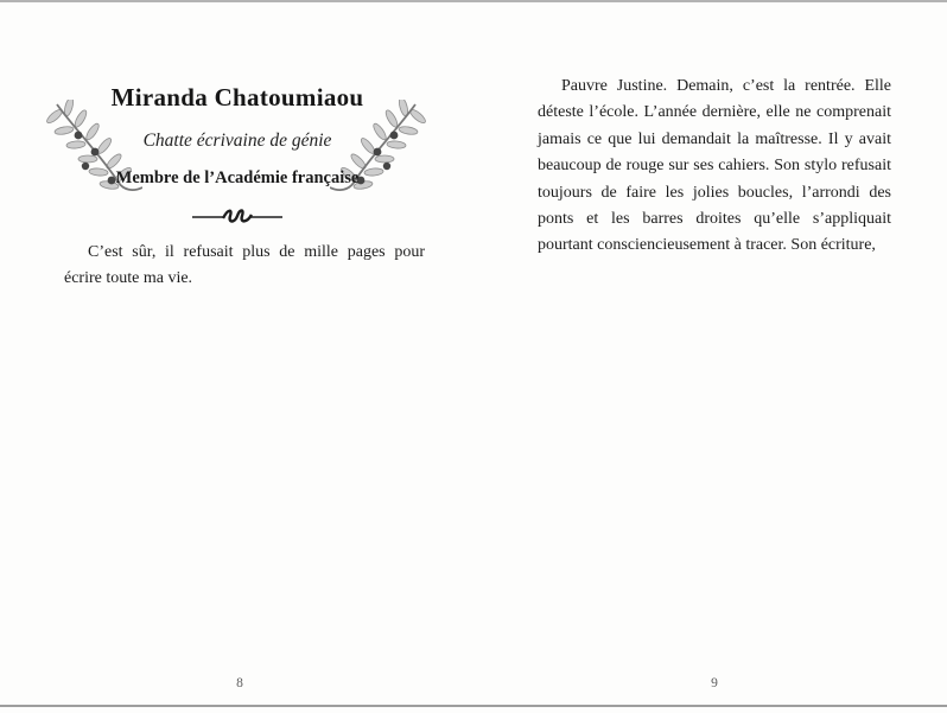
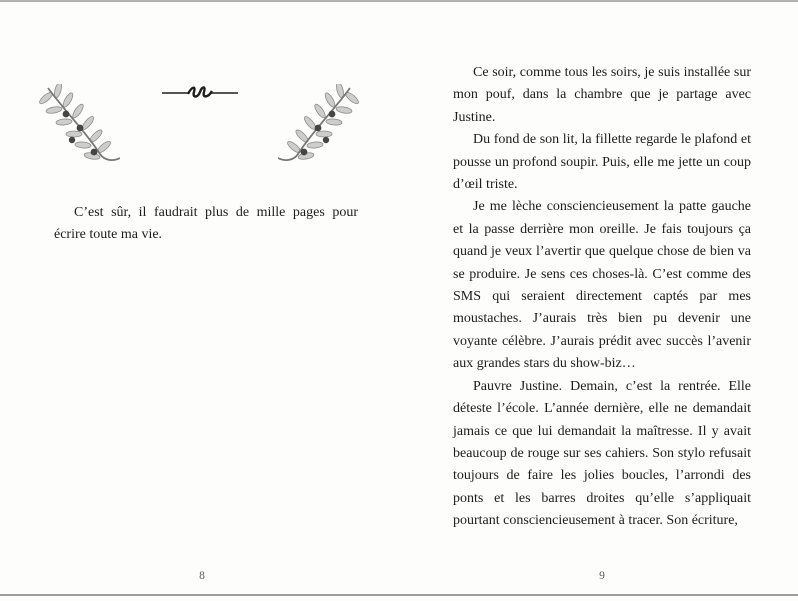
- Miranda Chatoumiaou
- Chatte écrivaine de génie
- Membre de l’Académie française
- C’est sûr, il refusait plus de mille pages pour écrire toute ma vie.
+ C’est sûr, il faudrait plus de mille pages pour écrire toute ma vie.
  8
+ Ce soir, comme tous les soirs, je suis installée sur mon pouf, dans la chambre que je partage avec Justine.
+ Du fond de son lit, la fillette regarde le plafond et pousse un profond soupir. Puis, elle me jette un coup d’œil triste.
+ Je me lèche consciencieusement la patte gauche et la passe derrière mon oreille. Je fais toujours ça quand je veux l’avertir que quelque chose de bien va se produire. Je sens ces choses-là. C’est comme des SMS qui seraient directement captés par mes moustaches. J’aurais très bien pu devenir une voyante célèbre. J’aurais prédit avec succès l’avenir aux grandes stars du show-biz…
- Pauvre Justine. Demain, c’est la rentrée. Elle déteste l’école. L’année dernière, elle ne comprenait jamais ce que lui demandait la maîtresse. Il y avait beaucoup de rouge sur ses cahiers. Son stylo refusait toujours de faire les jolies boucles, l’arrondi des ponts et les barres droites qu’elle s’appliquait pourtant consciencieusement à tracer. Son écriture,
+ Pauvre Justine. Demain, c’est la rentrée. Elle déteste l’école. L’année dernière, elle ne demandait jamais ce que lui demandait la maîtresse. Il y avait beaucoup de rouge sur ses cahiers. Son stylo refusait toujours de faire les jolies boucles, l’arrondi des ponts et les barres droites qu’elle s’appliquait pourtant consciencieusement à tracer. Son écriture,
  9
